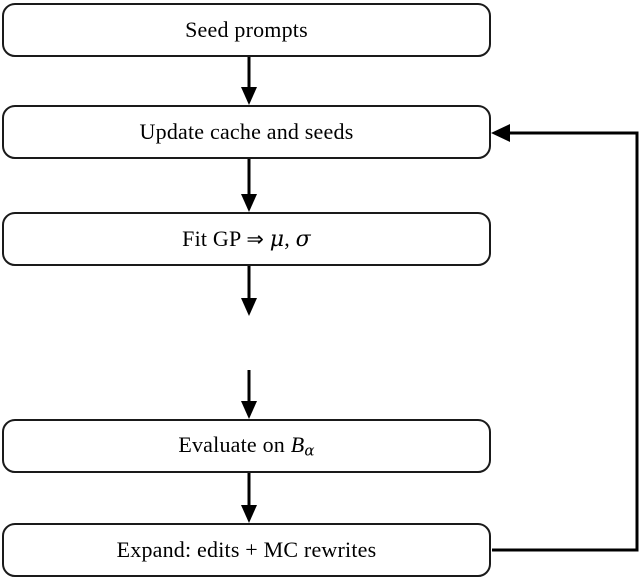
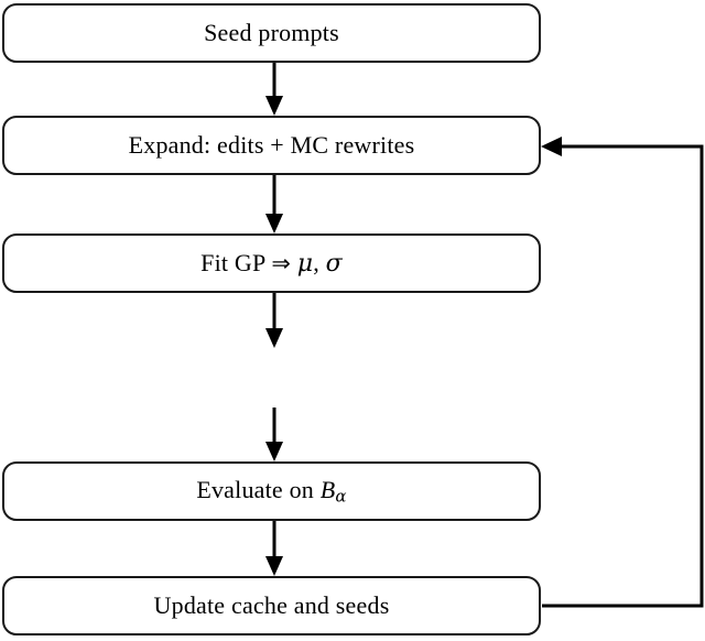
  Seed prompts
- Update cache and seeds
+ Expand: edits + MC rewrites
  Fit GP ⇒ μ, σ
  Evaluate on Bα
- Expand: edits + MC rewrites
+ Update cache and seeds
